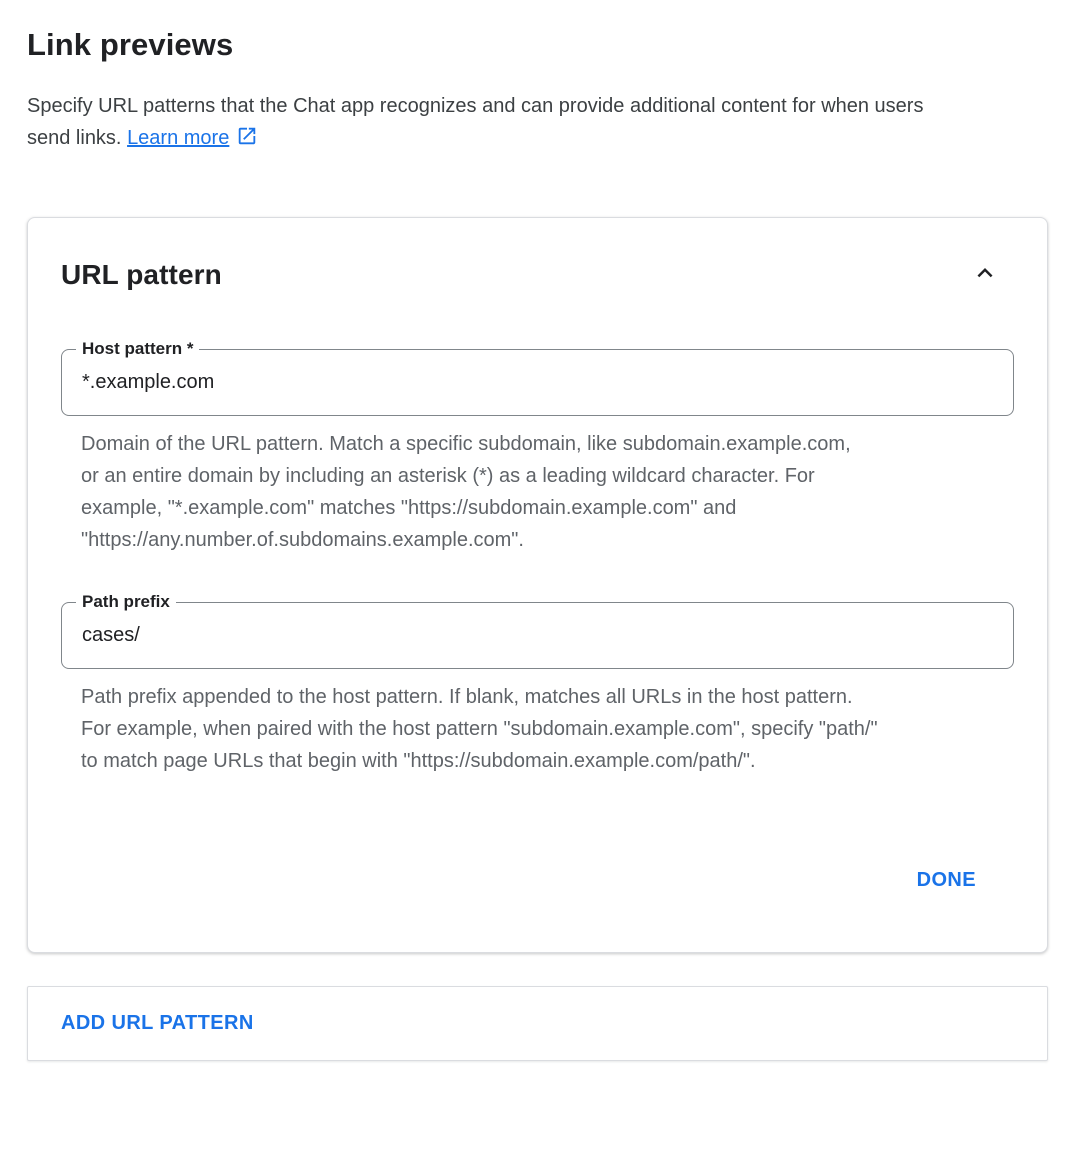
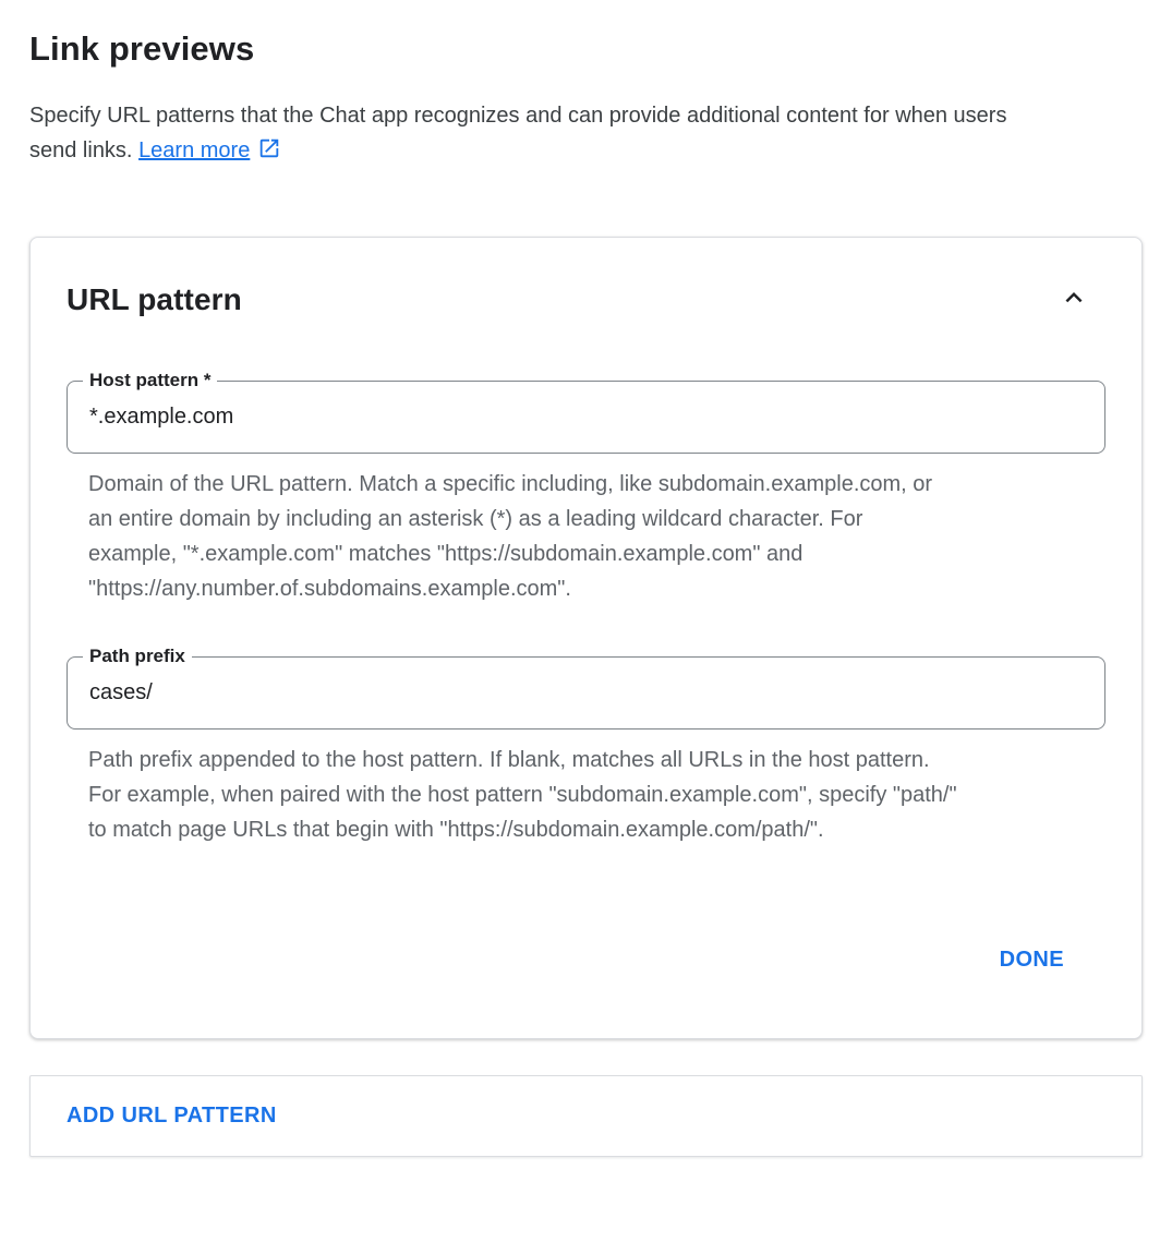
  Link previews
  Specify URL patterns that the Chat app recognizes and can provide additional content for when users send links. Learn more
  URL pattern
  Host pattern *
  *.example.com
- Domain of the URL pattern. Match a specific subdomain, like subdomain.example.com, or an entire domain by including an asterisk (*) as a leading wildcard character. For example, "*.example.com" matches "https://subdomain.example.com" and "https://any.number.of.subdomains.example.com".
+ Domain of the URL pattern. Match a specific including, like subdomain.example.com, or an entire domain by including an asterisk (*) as a leading wildcard character. For example, "*.example.com" matches "https://subdomain.example.com" and "https://any.number.of.subdomains.example.com".
  Path prefix
  cases/
  Path prefix appended to the host pattern. If blank, matches all URLs in the host pattern. For example, when paired with the host pattern "subdomain.example.com", specify "path/" to match page URLs that begin with "https://subdomain.example.com/path/".
  DONE
  ADD URL PATTERN
